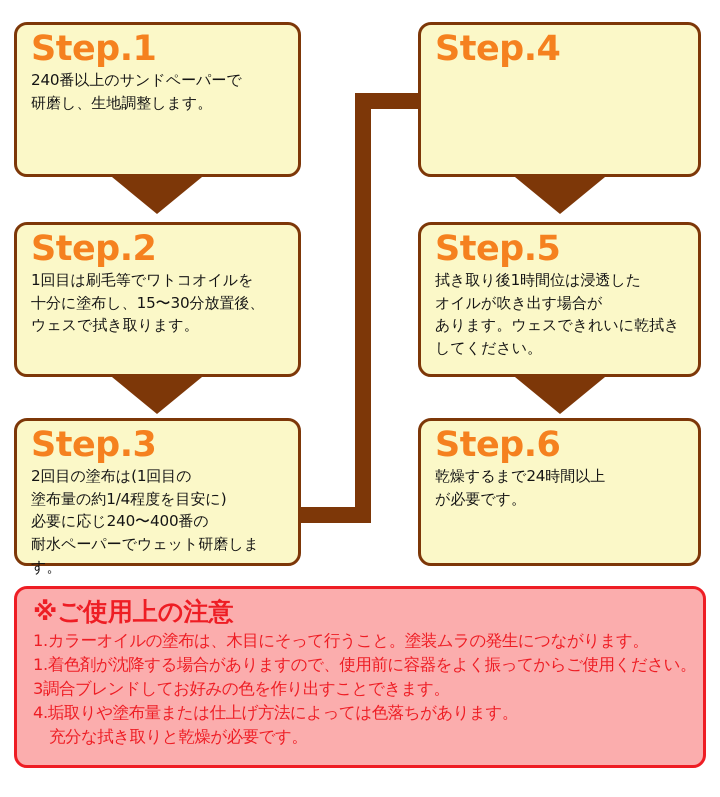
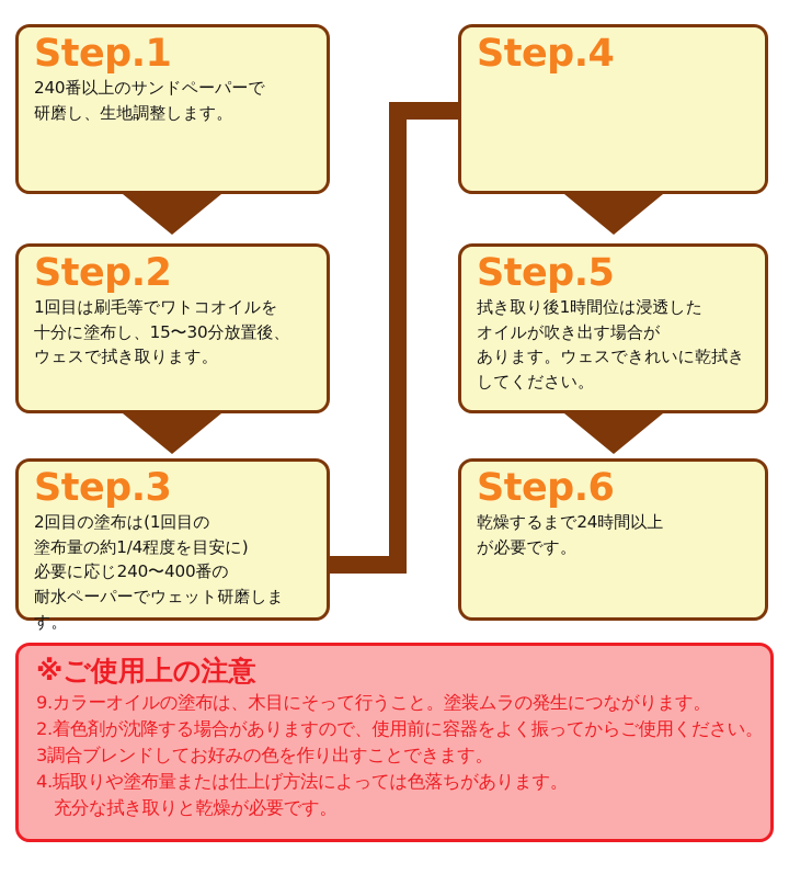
  Step.1
  240番以上のサンドペーパーで
  研磨し、生地調整します。
  Step.2
  1回目は刷毛等でワトコオイルを
  十分に塗布し、15〜30分放置後、
  ウェスで拭き取ります。
  Step.3
  2回目の塗布は(1回目の
  塗布量の約1/4程度を目安に)
  必要に応じ240〜400番の
  耐水ペーパーでウェット研磨します。
  Step.4
  Step.5
  拭き取り後1時間位は浸透した
  オイルが吹き出す場合が
  あります。ウェスできれいに乾拭き
  してください。
  Step.6
  乾燥するまで24時間以上
  が必要です。
  ※ご使用上の注意
- 1.カラーオイルの塗布は、木目にそって行うこと。塗装ムラの発生につながります。
+ 9.カラーオイルの塗布は、木目にそって行うこと。塗装ムラの発生につながります。
- 1.着色剤が沈降する場合がありますので、使用前に容器をよく振ってからご使用ください。
+ 2.着色剤が沈降する場合がありますので、使用前に容器をよく振ってからご使用ください。
  3調合ブレンドしてお好みの色を作り出すことできます。
  4.垢取りや塗布量または仕上げ方法によっては色落ちがあります。
  充分な拭き取りと乾燥が必要です。
